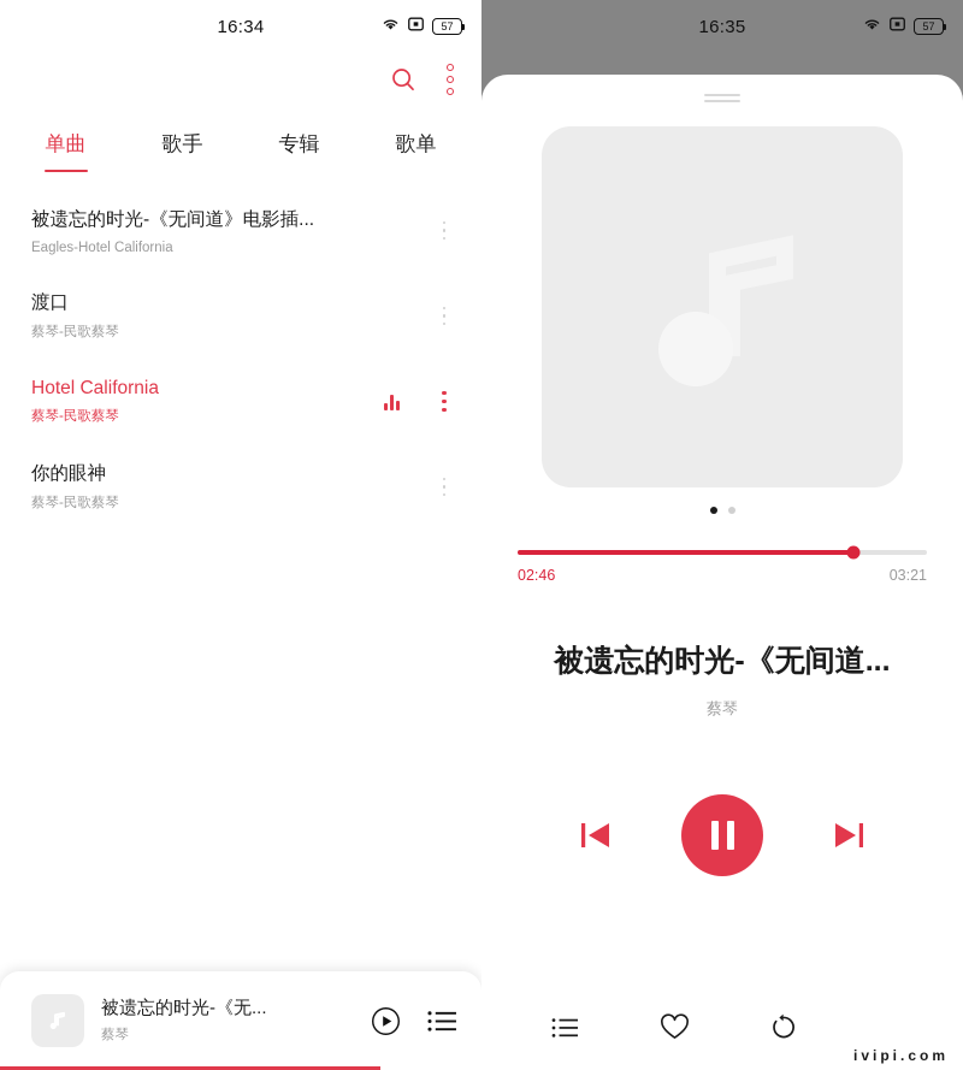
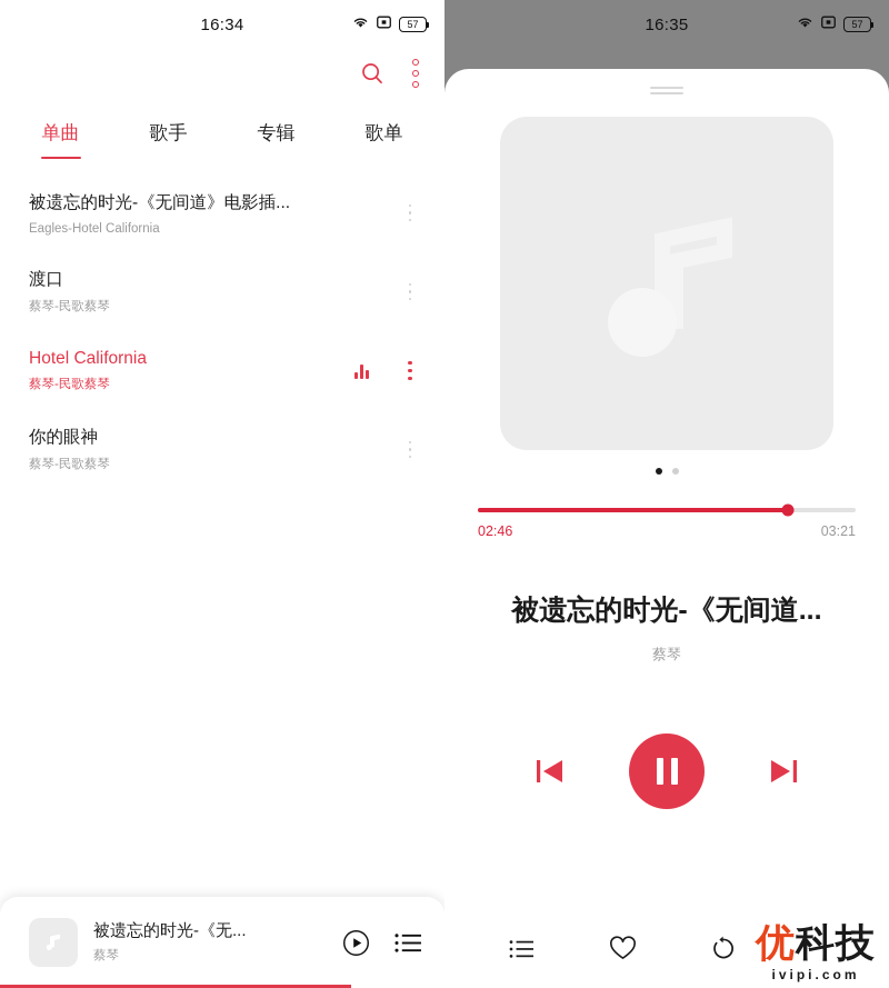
  16:34
  57
  单曲
  歌手
  专辑
  歌单
  被遗忘的时光-《无间道》电影插...
  Eagles-Hotel California
  渡口
  蔡琴-民歌蔡琴
  Hotel California
  蔡琴-民歌蔡琴
  你的眼神
  蔡琴-民歌蔡琴
  被遗忘的时光-《无...
  蔡琴
  16:35
  57
  02:46
  03:21
  被遗忘的时光-《无间道...
  蔡琴
+ 优科技
  ivipi.com
